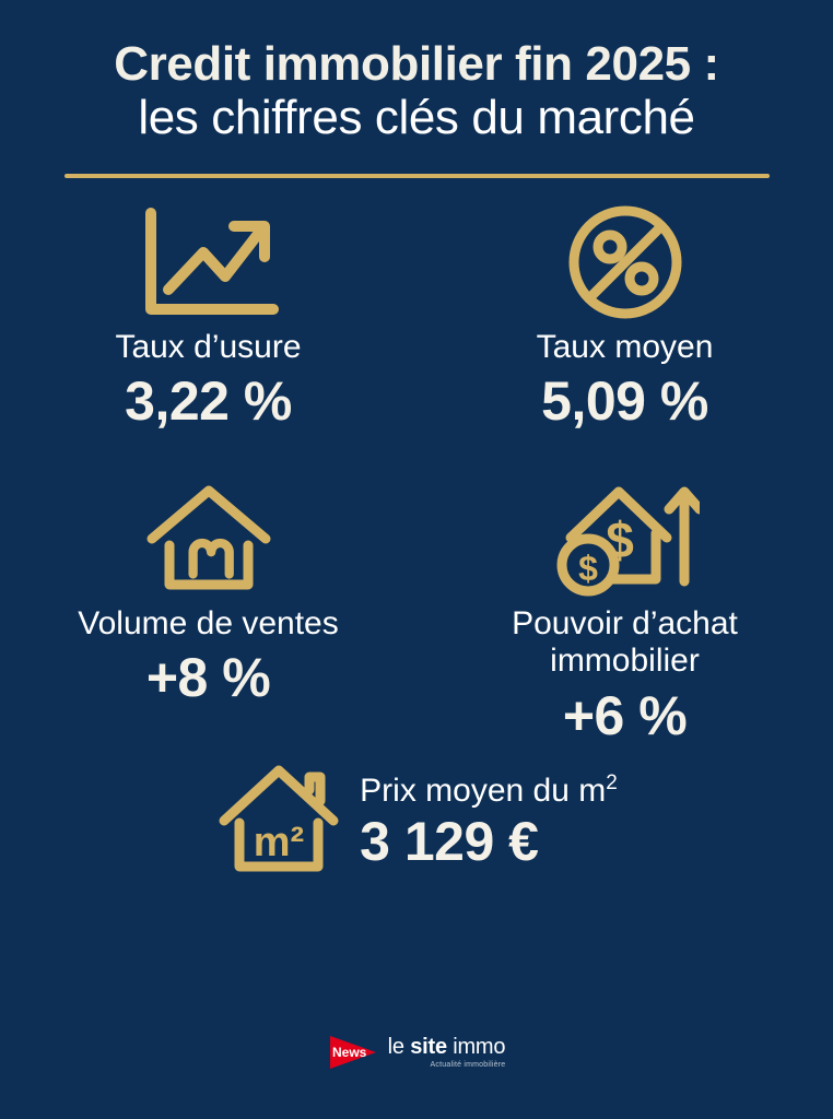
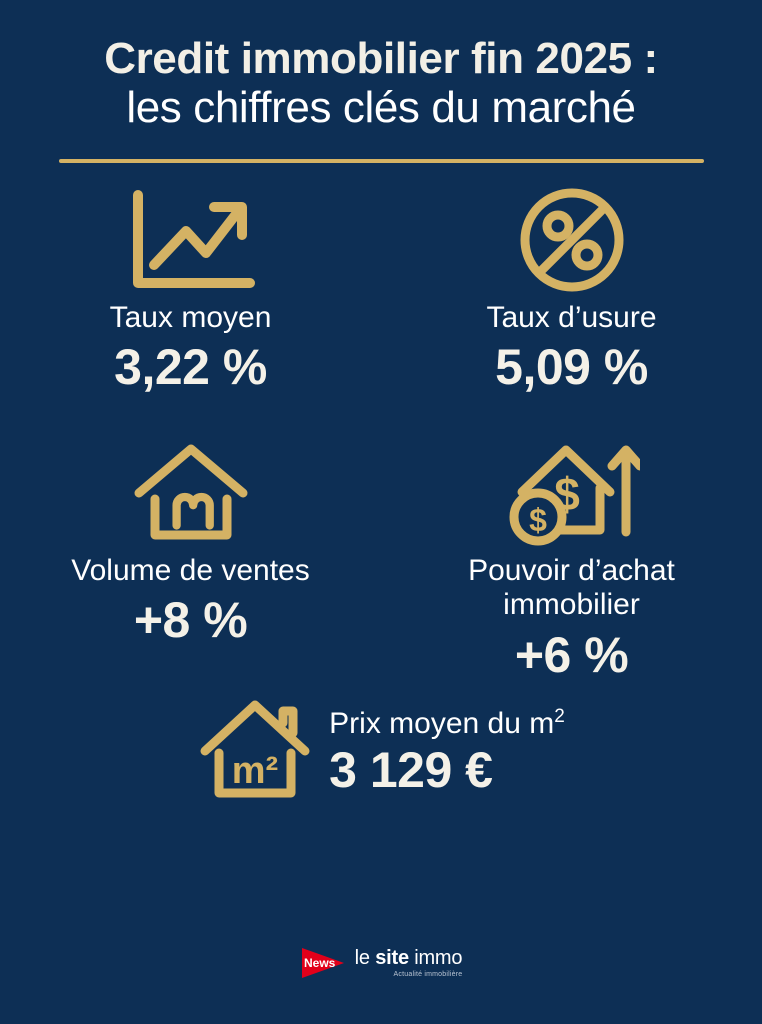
  Credit immobilier fin 2025 :
  les chiffres clés du marché
- Taux d’usure
+ Taux moyen
  3,22 %
- Taux moyen
+ Taux d’usure
  5,09 %
  Volume de ventes
  +8 %
  $
  $
  Pouvoir d’achat immobilier
  +6 %
  m²
  Prix moyen du m2
  3 129 €
  News
  le site immo
